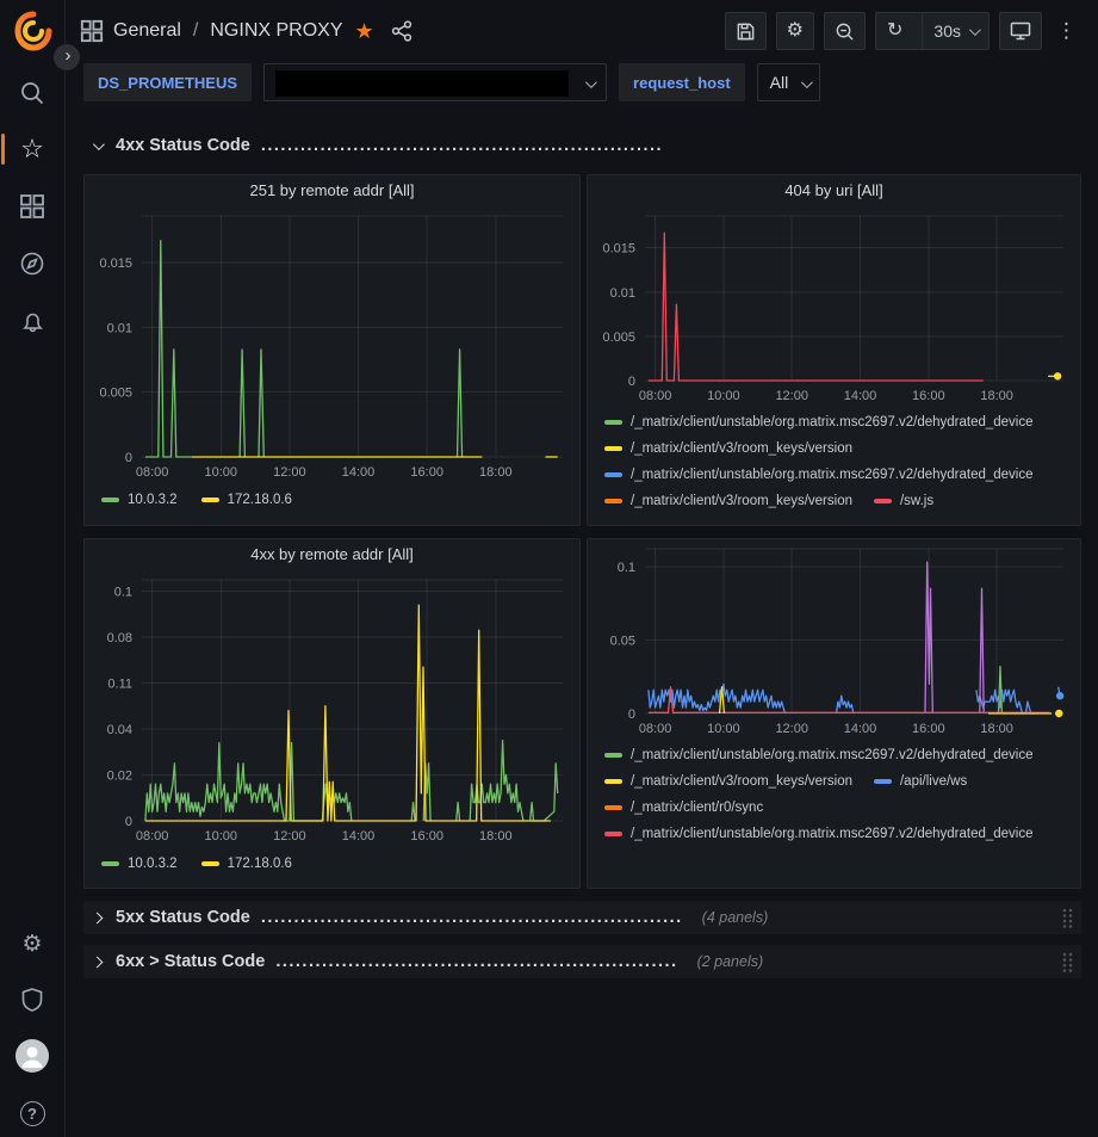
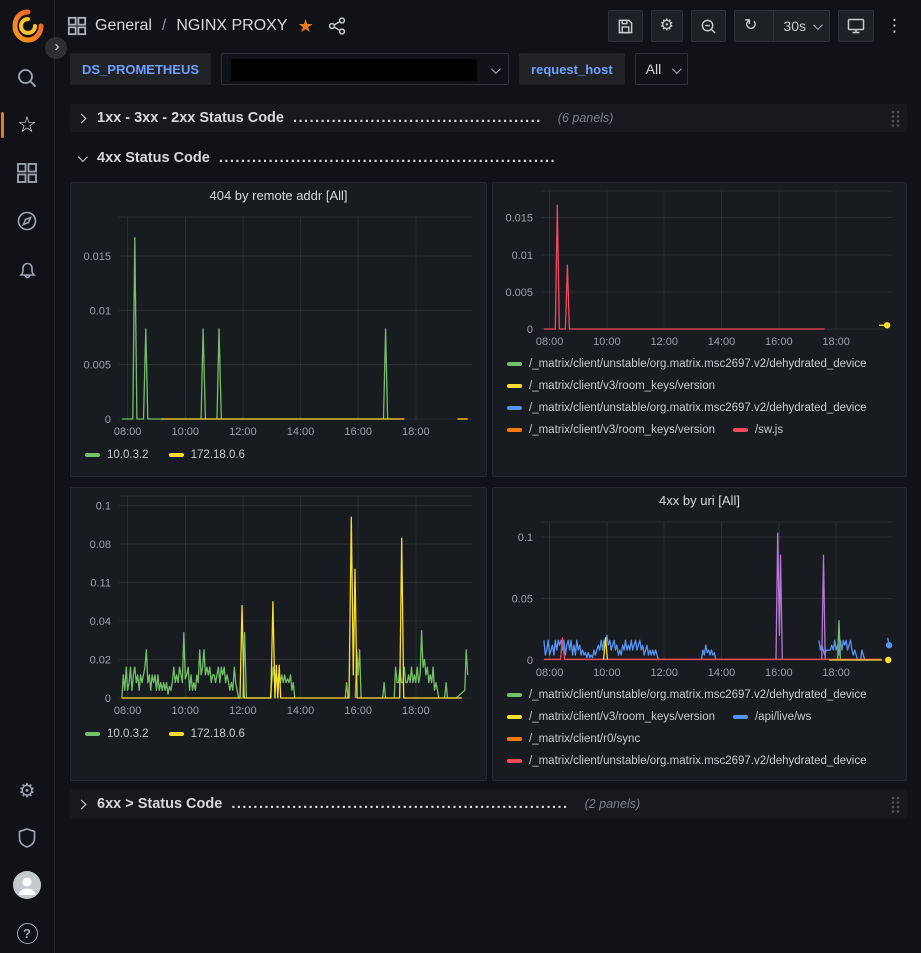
  ›
  ☆
  ⚙
  ?
  General
  /
  NGINX PROXY
  ★
  ⚙
  ↻
  30s
  ⋮
  DS_PROMETHEUS
  request_host
  All
+ 1xx - 3xx - 2xx Status Code
+ .............................................
+ (6 panels)
  4xx Status Code
  .............................................................
- 251 by remote addr [All]
+ 404 by remote addr [All]
  0
  0.005
  0.01
  0.015
  08:00
  10:00
  12:00
  14:00
  16:00
  18:00
  10.0.3.2
  172.18.0.6
- 404 by uri [All]
  0
  0.005
  0.01
  0.015
  08:00
  10:00
  12:00
  14:00
  16:00
  18:00
  /_matrix/client/unstable/org.matrix.msc2697.v2/dehydrated_device
  /_matrix/client/v3/room_keys/version
  /_matrix/client/unstable/org.matrix.msc2697.v2/dehydrated_device
  /_matrix/client/v3/room_keys/version
  /sw.js
- 4xx by remote addr [All]
  0
  0.02
  0.04
  0.11
  0.08
  0.1
  08:00
  10:00
  12:00
  14:00
  16:00
  18:00
  10.0.3.2
  172.18.0.6
+ 4xx by uri [All]
  0
  0.05
  0.1
  08:00
  10:00
  12:00
  14:00
  16:00
  18:00
  /_matrix/client/unstable/org.matrix.msc2697.v2/dehydrated_device
  /_matrix/client/v3/room_keys/version
  /api/live/ws
  /_matrix/client/r0/sync
  /_matrix/client/unstable/org.matrix.msc2697.v2/dehydrated_device
- 5xx Status Code
- ................................................................
- (4 panels)
  6xx > Status Code
  .............................................................
  (2 panels)
